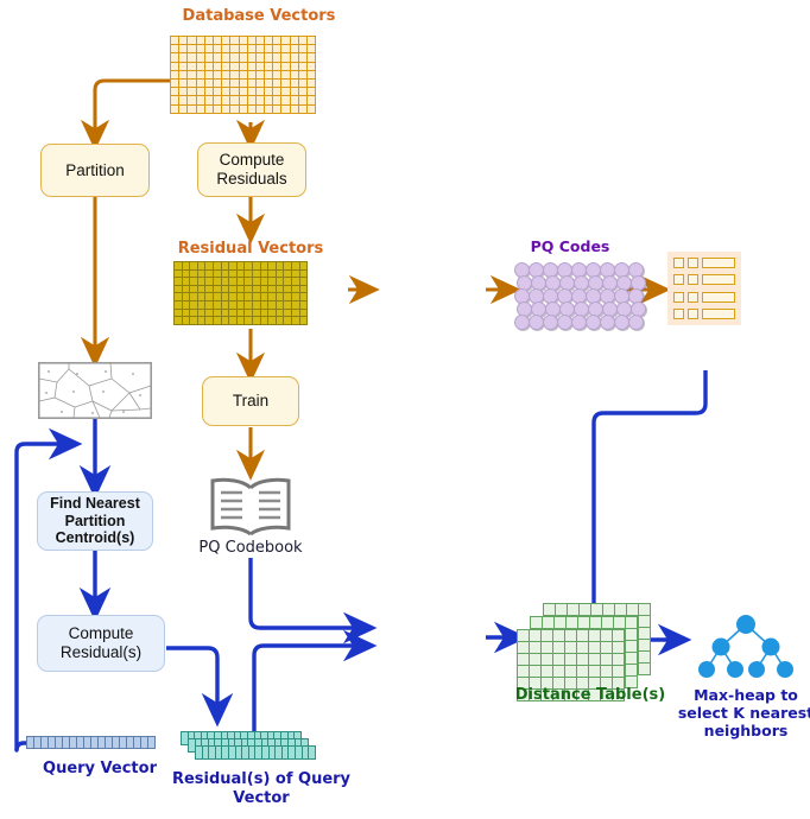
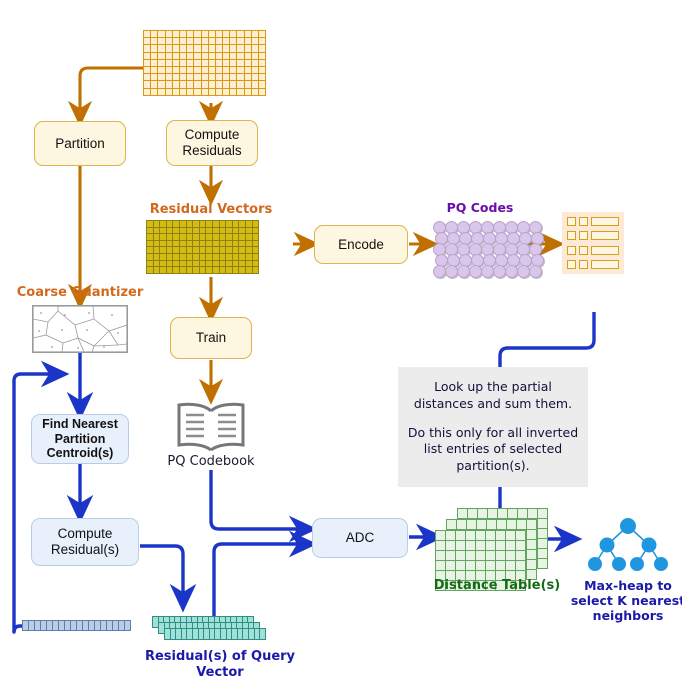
- Database Vectors
  Partition
  Compute
  Residuals
  Residual Vectors
+ Encode
  PQ Codes
+ Coarse Quantizer
  Train
  PQ Codebook
  Find Nearest
  Partition
  Centroid(s)
  Compute
  Residual(s)
+ ADC
+ Look up the partial distances and sum them.
+ Do this only for all inverted list entries of selected partition(s).
  Distance Table(s)
  Max-heap to
  select K neares
  neighbors
- Query Vector
  Residual(s) of Query
  Vector
